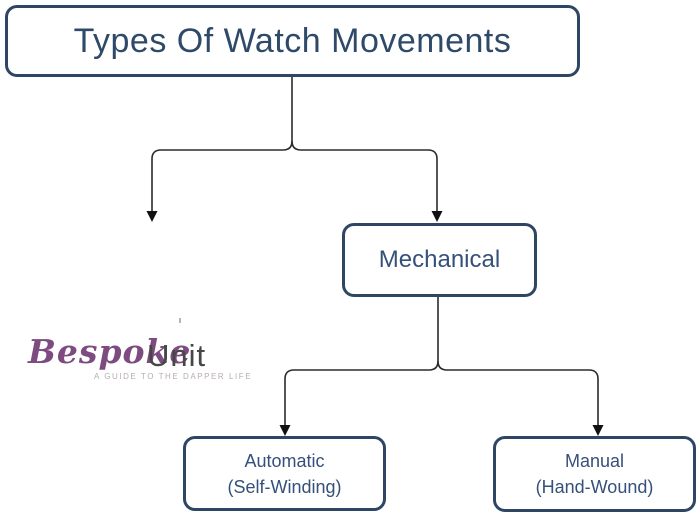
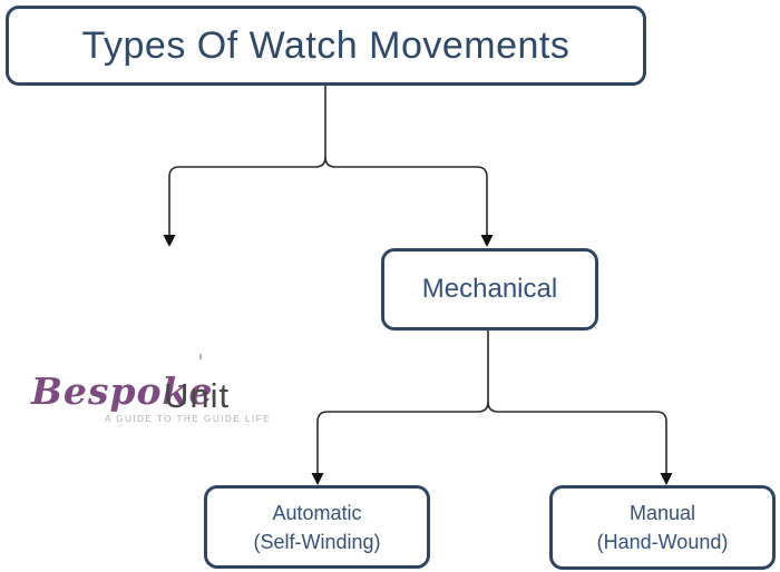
  Types Of Watch Movements
  Mechanical
  Automatic
  (Self-Winding)
  Manual
  (Hand-Wound)
  Bespoke
  Unit
- A GUIDE TO THE DAPPER LIFE
+ A GUIDE TO THE GUIDE LIFE
